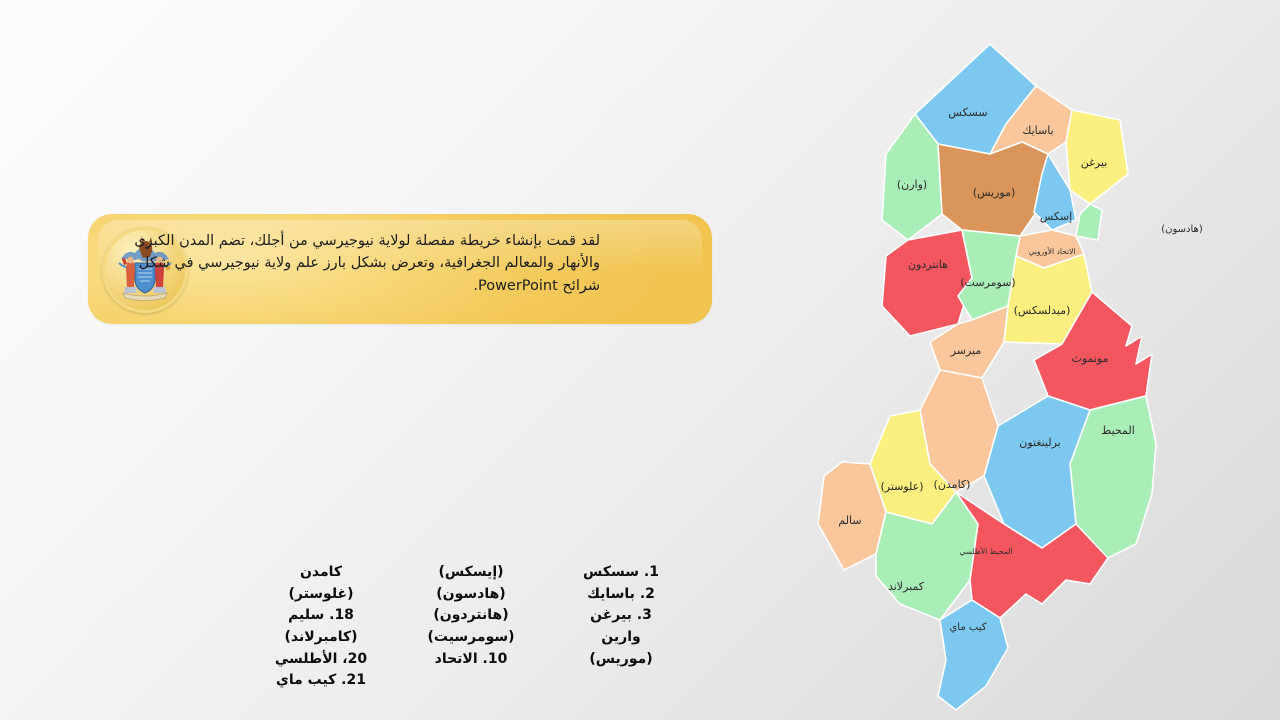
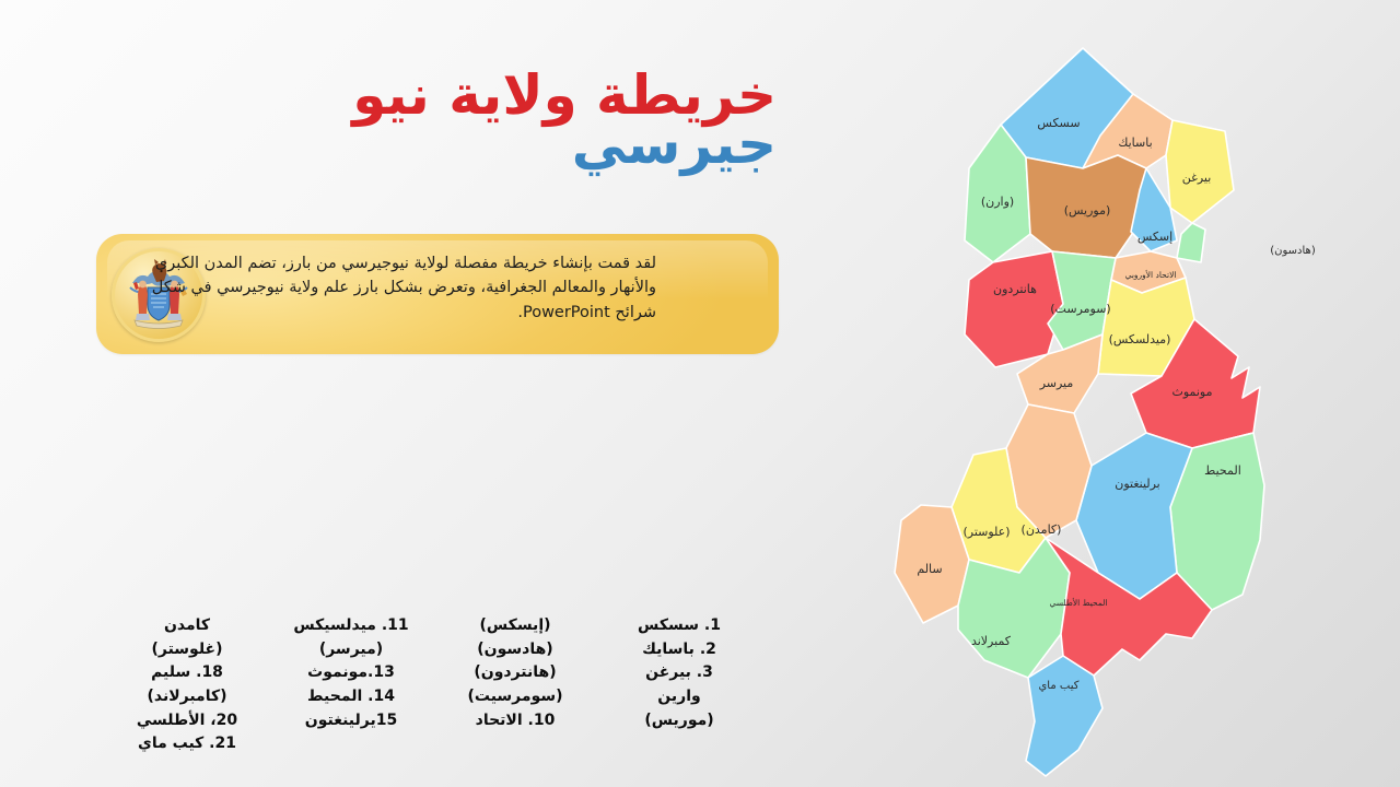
+ خريطة ولاية نيو
+ جيرسي
- لقد قمت بإنشاء خريطة مفصلة لولاية نيوجيرسي من أجلك، تضم المدن الكبرى والأنهار والمعالم الجغرافية، وتعرض بشكل بارز علم ولاية نيوجيرسي في شكل شرائح PowerPoint.
+ لقد قمت بإنشاء خريطة مفصلة لولاية نيوجيرسي من بارز، تضم المدن الكبرى والأنهار والمعالم الجغرافية، وتعرض بشكل بارز علم ولاية نيوجيرسي في شكل شرائح PowerPoint.
  1. سسكس
  2. باسايك
  3. بيرغن
  وارين
  (موريس)
  (إيسكس)
  (هادسون)
  (هانتردون)
  (سومرسيت)
  10. الاتحاد
+ 11. ميدلسيكس
+ (ميرسر)
+ 13.مونموث
+ 14. المحيط
+ 15يرلينغتون
  كامدن
  (غلوستر)
  18. سليم
  (كامبرلاند)
  20، الأطلسي
  21. كيب ماي
  سسكس
  باسايك
  بيرغن
  (وارن)
  (موريس)
  إسكس
  (هادسون)
  الاتحاد الأوروبي
  هانتردون
  (سومرست)
  (ميدلسكس)
  ميرسر
  مونموث
  برلينغتون
  المحيط
  (كامدن)
  (علوستر)
  سالم
  كمبرلاند
  المحيط الأطلسي
  كيب ماي
